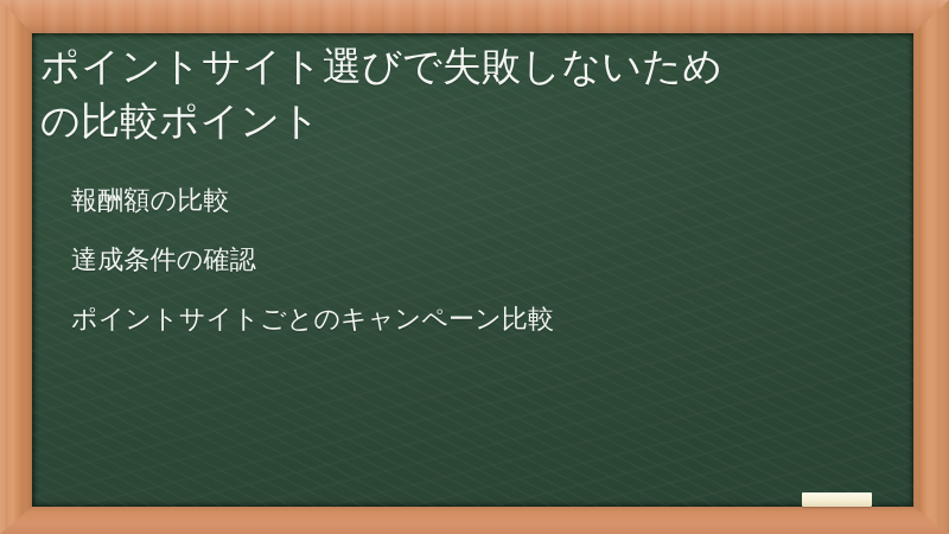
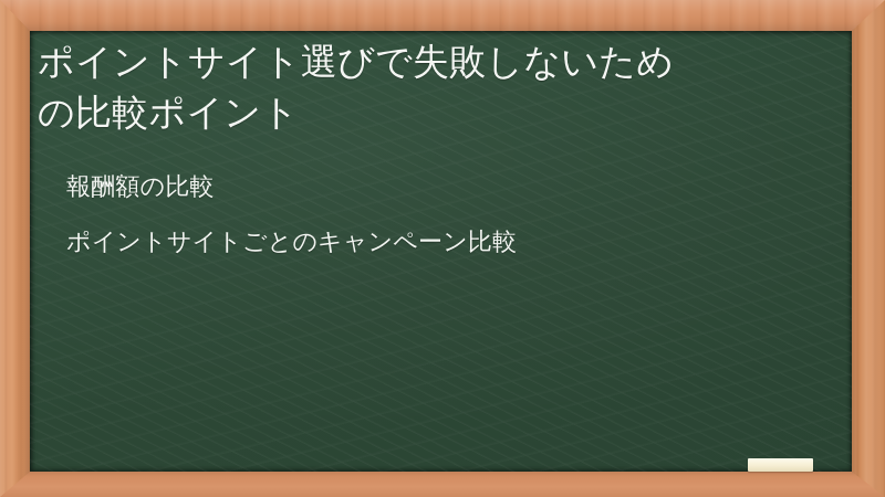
  ポイントサイト選びで失敗しないため
  の比較ポイント
  報酬額の比較
- 達成条件の確認
  ポイントサイトごとのキャンペーン比較
